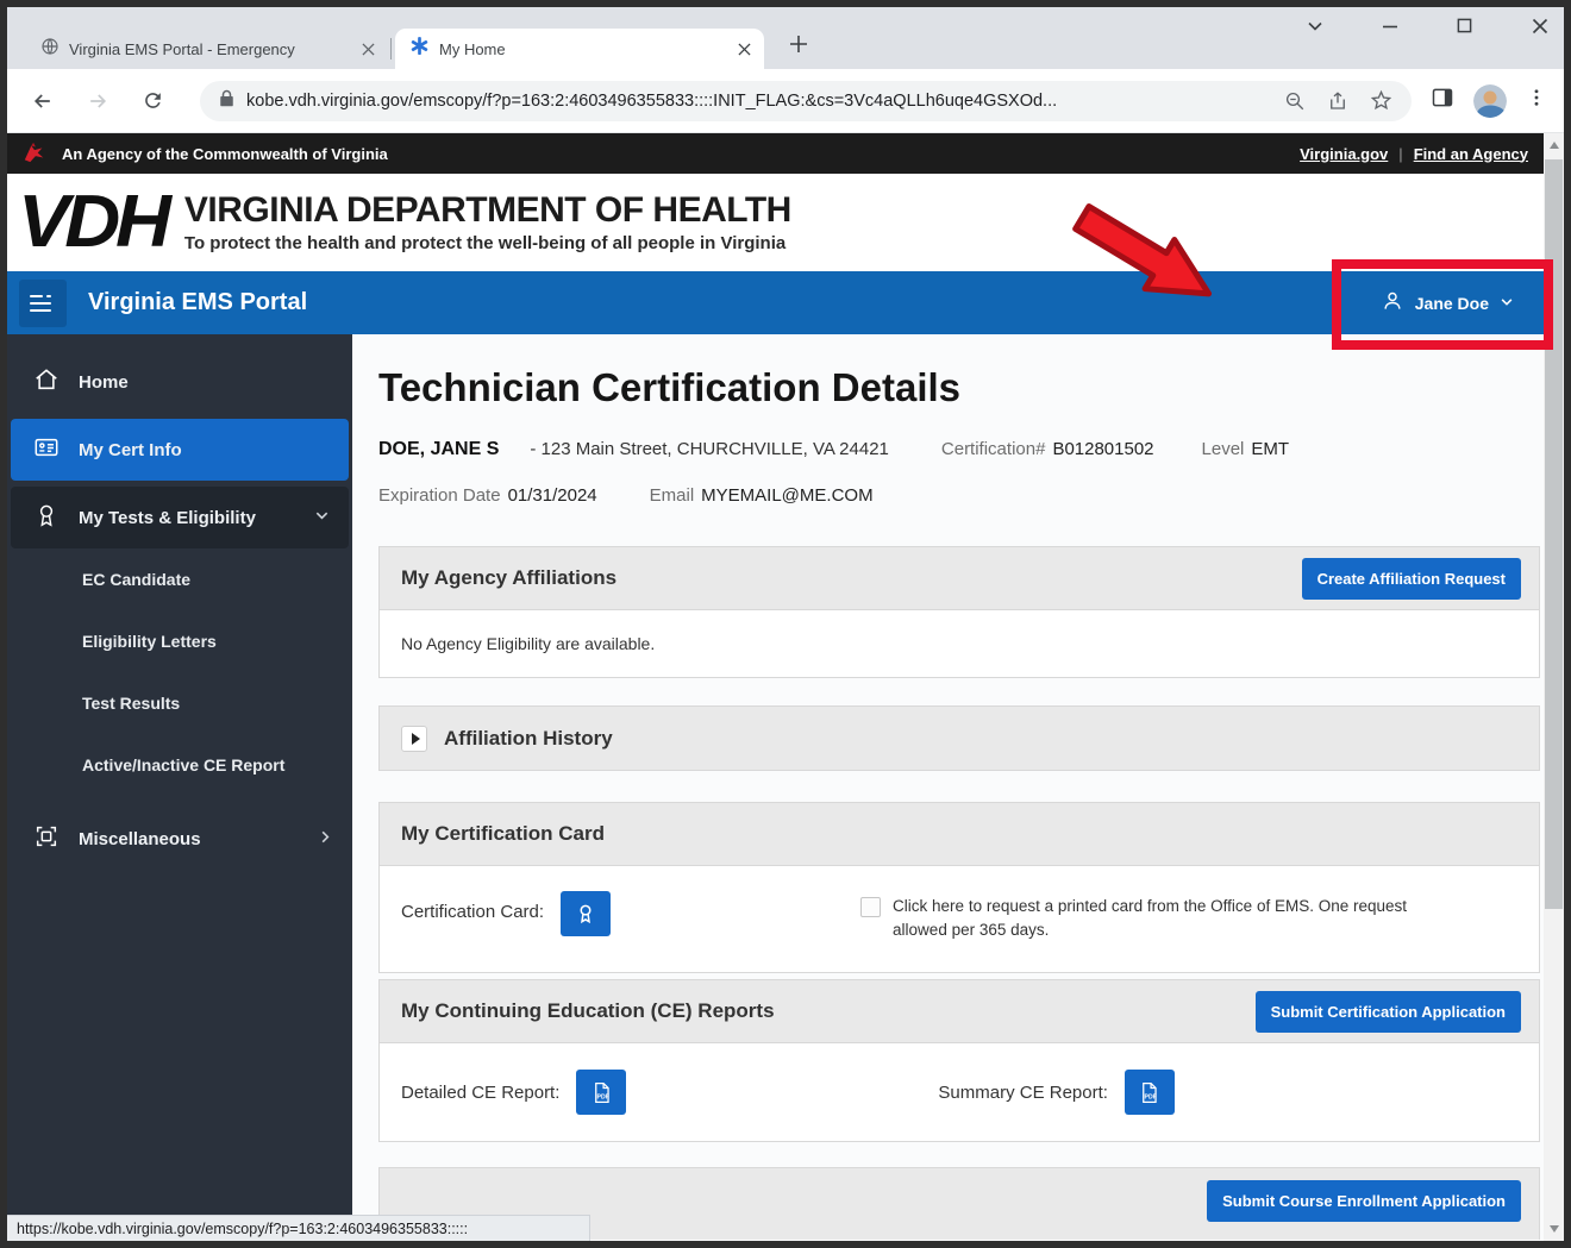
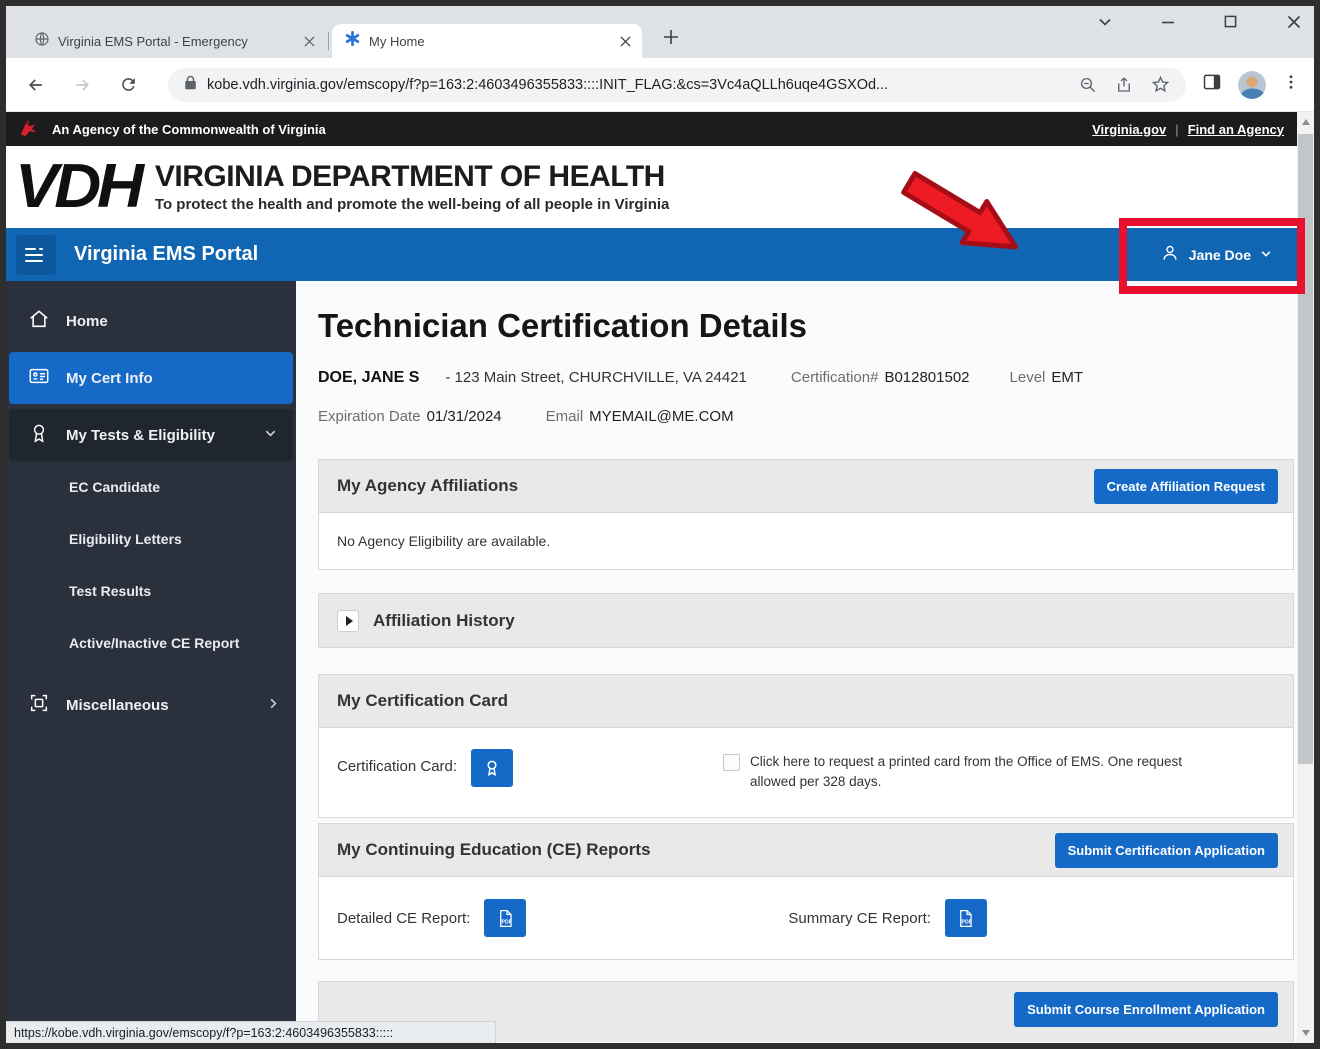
  Virginia EMS Portal - Emergency
  My Home
  kobe.vdh.virginia.gov/emscopy/f?p=163:2:4603496355833::::INIT_FLAG:&cs=3Vc4aQLLh6uqe4GSXOd...
  An Agency of the Commonwealth of Virginia
  Virginia.gov
  |
  Find an Agency
  VDH
  VIRGINIA DEPARTMENT OF HEALTH
- To protect the health and protect the well-being of all people in Virginia
+ To protect the health and promote the well-being of all people in Virginia
  Virginia EMS Portal
  Jane Doe
  Home
  My Cert Info
  My Tests & Eligibility
  EC Candidate
  Eligibility Letters
  Test Results
  Active/Inactive CE Report
  Miscellaneous
  Technician Certification Details
  DOE, JANE S
  - 123 Main Street, CHURCHVILLE, VA 24421
  Certification#
  B012801502
  Level
  EMT
  Expiration Date
  01/31/2024
  Email
  MYEMAIL@ME.COM
  My Agency Affiliations
  Create Affiliation Request
  No Agency Eligibility are available.
  Affiliation History
  My Certification Card
  Certification Card:
- Click here to request a printed card from the Office of EMS. One request allowed per 365 days.
+ Click here to request a printed card from the Office of EMS. One request allowed per 328 days.
  My Continuing Education (CE) Reports
  Submit Certification Application
  Detailed CE Report:
  Summary CE Report:
  Submit Course Enrollment Application
  https://kobe.vdh.virginia.gov/emscopy/f?p=163:2:4603496355833:::::
